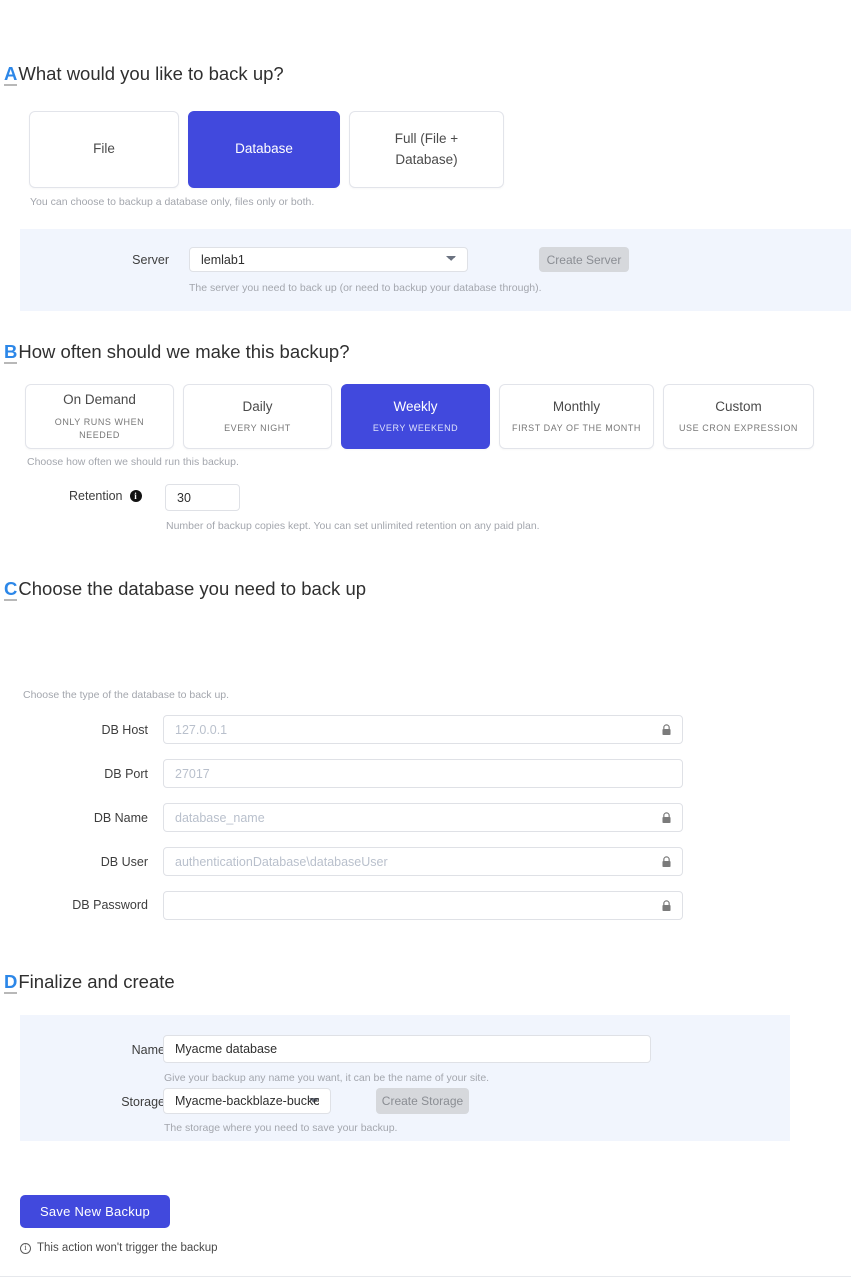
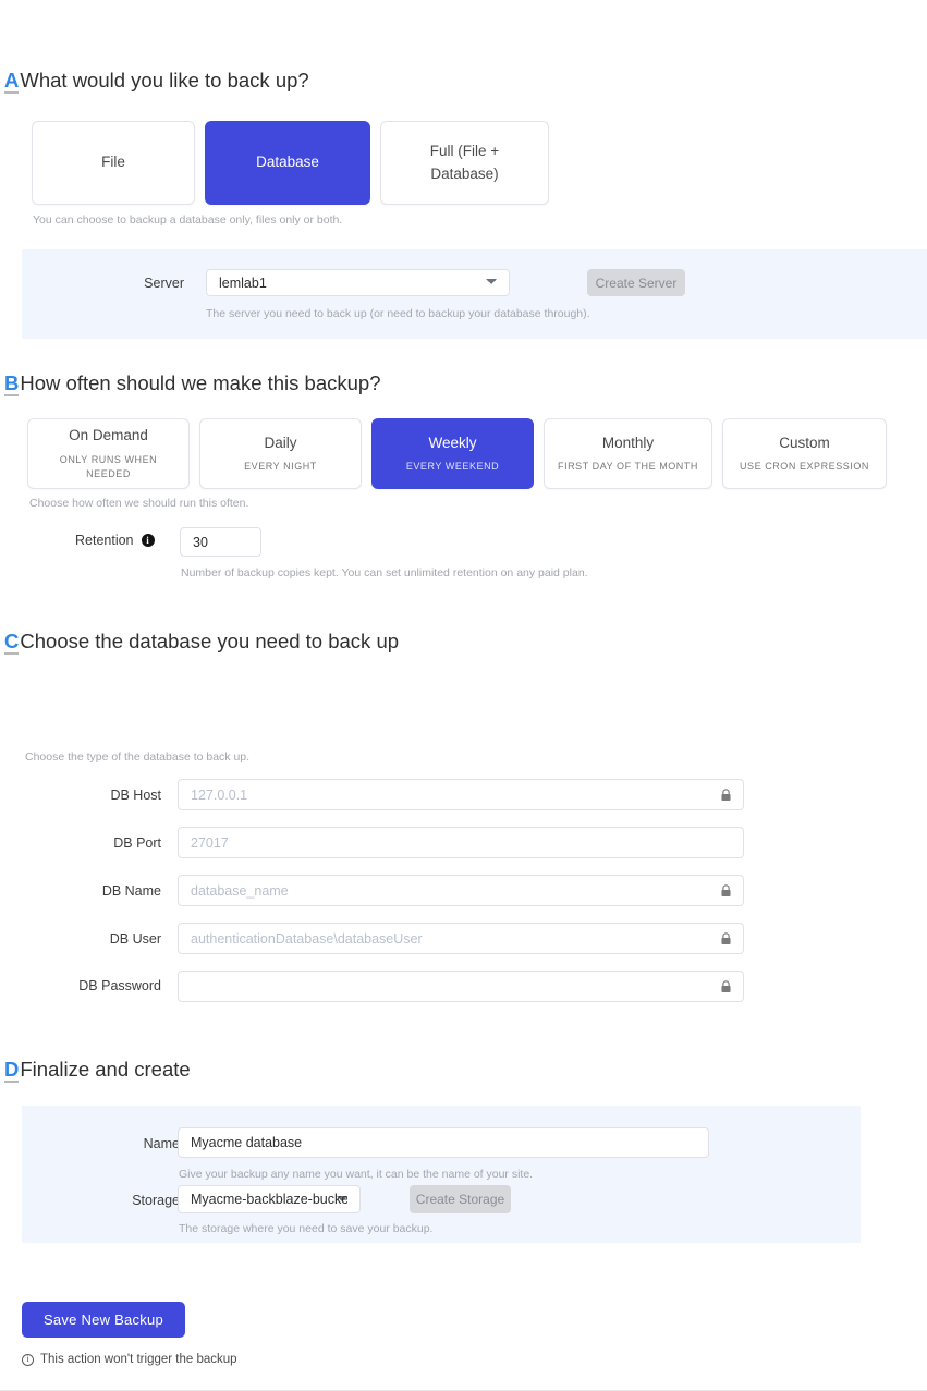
  A
  What would you like to back up?
  File
  Database
  Full (File + Database)
  You can choose to backup a database only, files only or both.
  Server
  lemlab1
  Create Server
  The server you need to back up (or need to backup your database through).
  B
  How often should we make this backup?
  On Demand
  ONLY RUNS WHEN NEEDED
  Daily
  EVERY NIGHT
  Weekly
  EVERY WEEKEND
  Monthly
  FIRST DAY OF THE MONTH
  Custom
  USE CRON EXPRESSION
- Choose how often we should run this backup.
+ Choose how often we should run this often.
  Retention
  i
  30
  Number of backup copies kept. You can set unlimited retention on any paid plan.
  C
  Choose the database you need to back up
  Choose the type of the database to back up.
  DB Host
  127.0.0.1
  DB Port
  27017
  DB Name
  database_name
  DB User
  authenticationDatabase\databaseUser
  DB Password
  D
  Finalize and create
  Name
  Myacme database
  Give your backup any name you want, it can be the name of your site.
  Storage
  Myacme-backblaze-bucke
  Create Storage
  The storage where you need to save your backup.
  Save New Backup
  i
  This action won't trigger the backup
